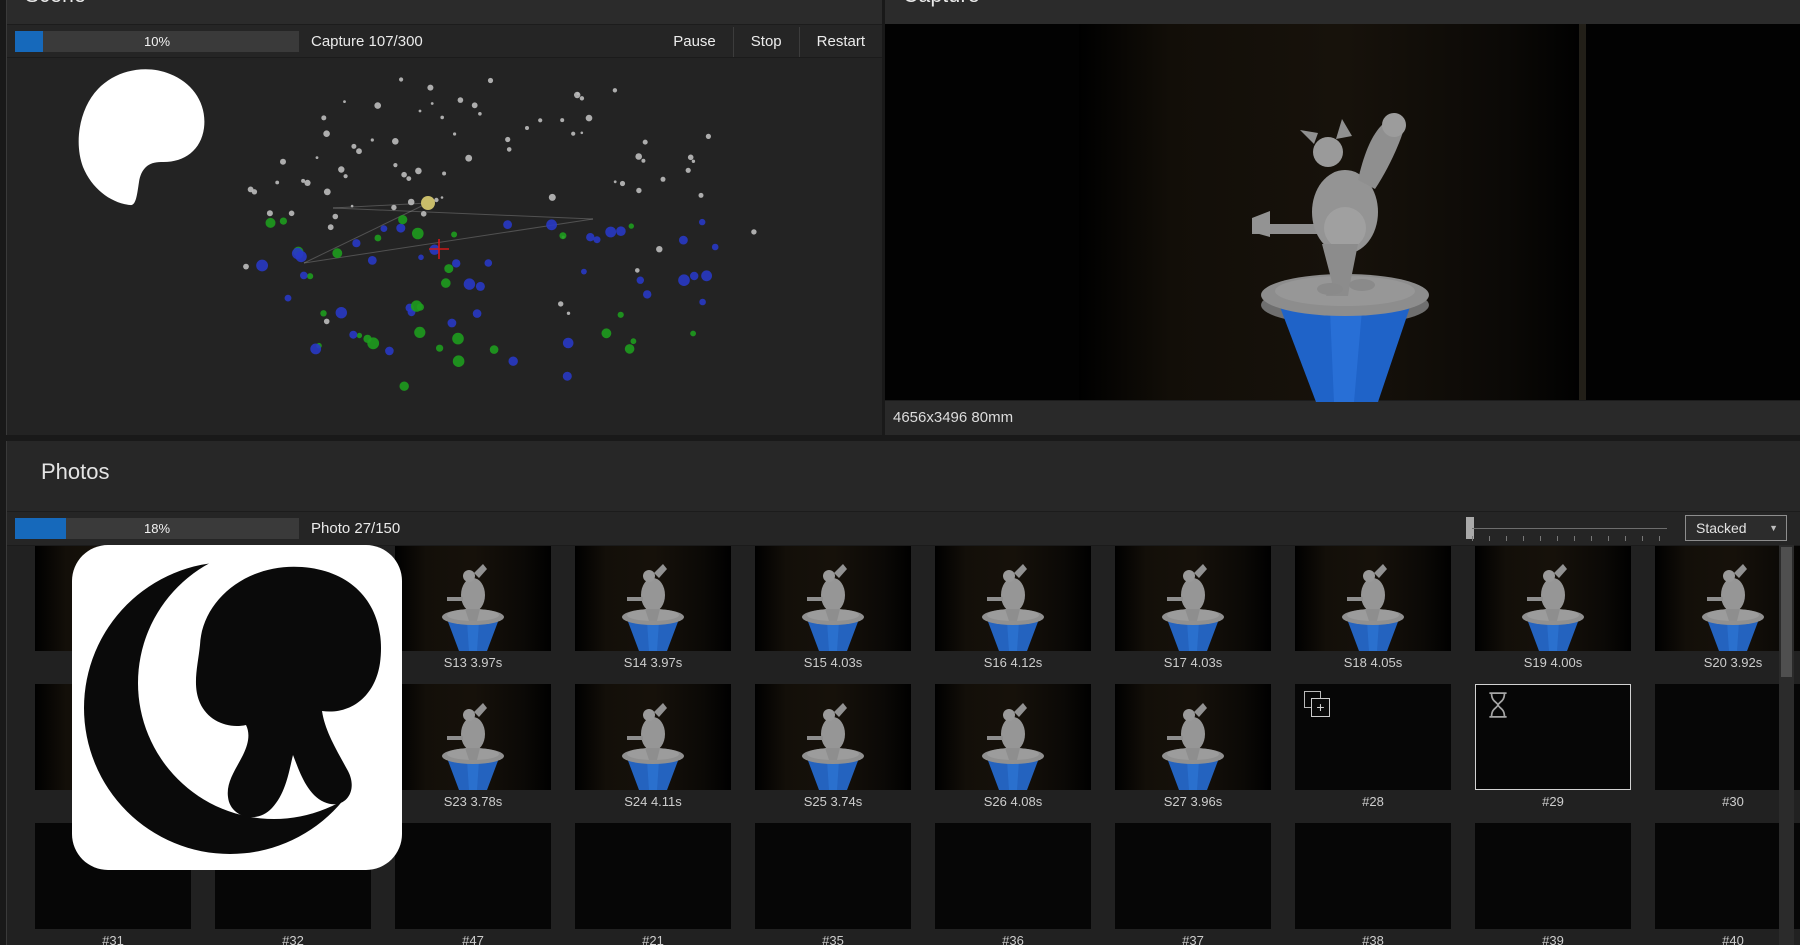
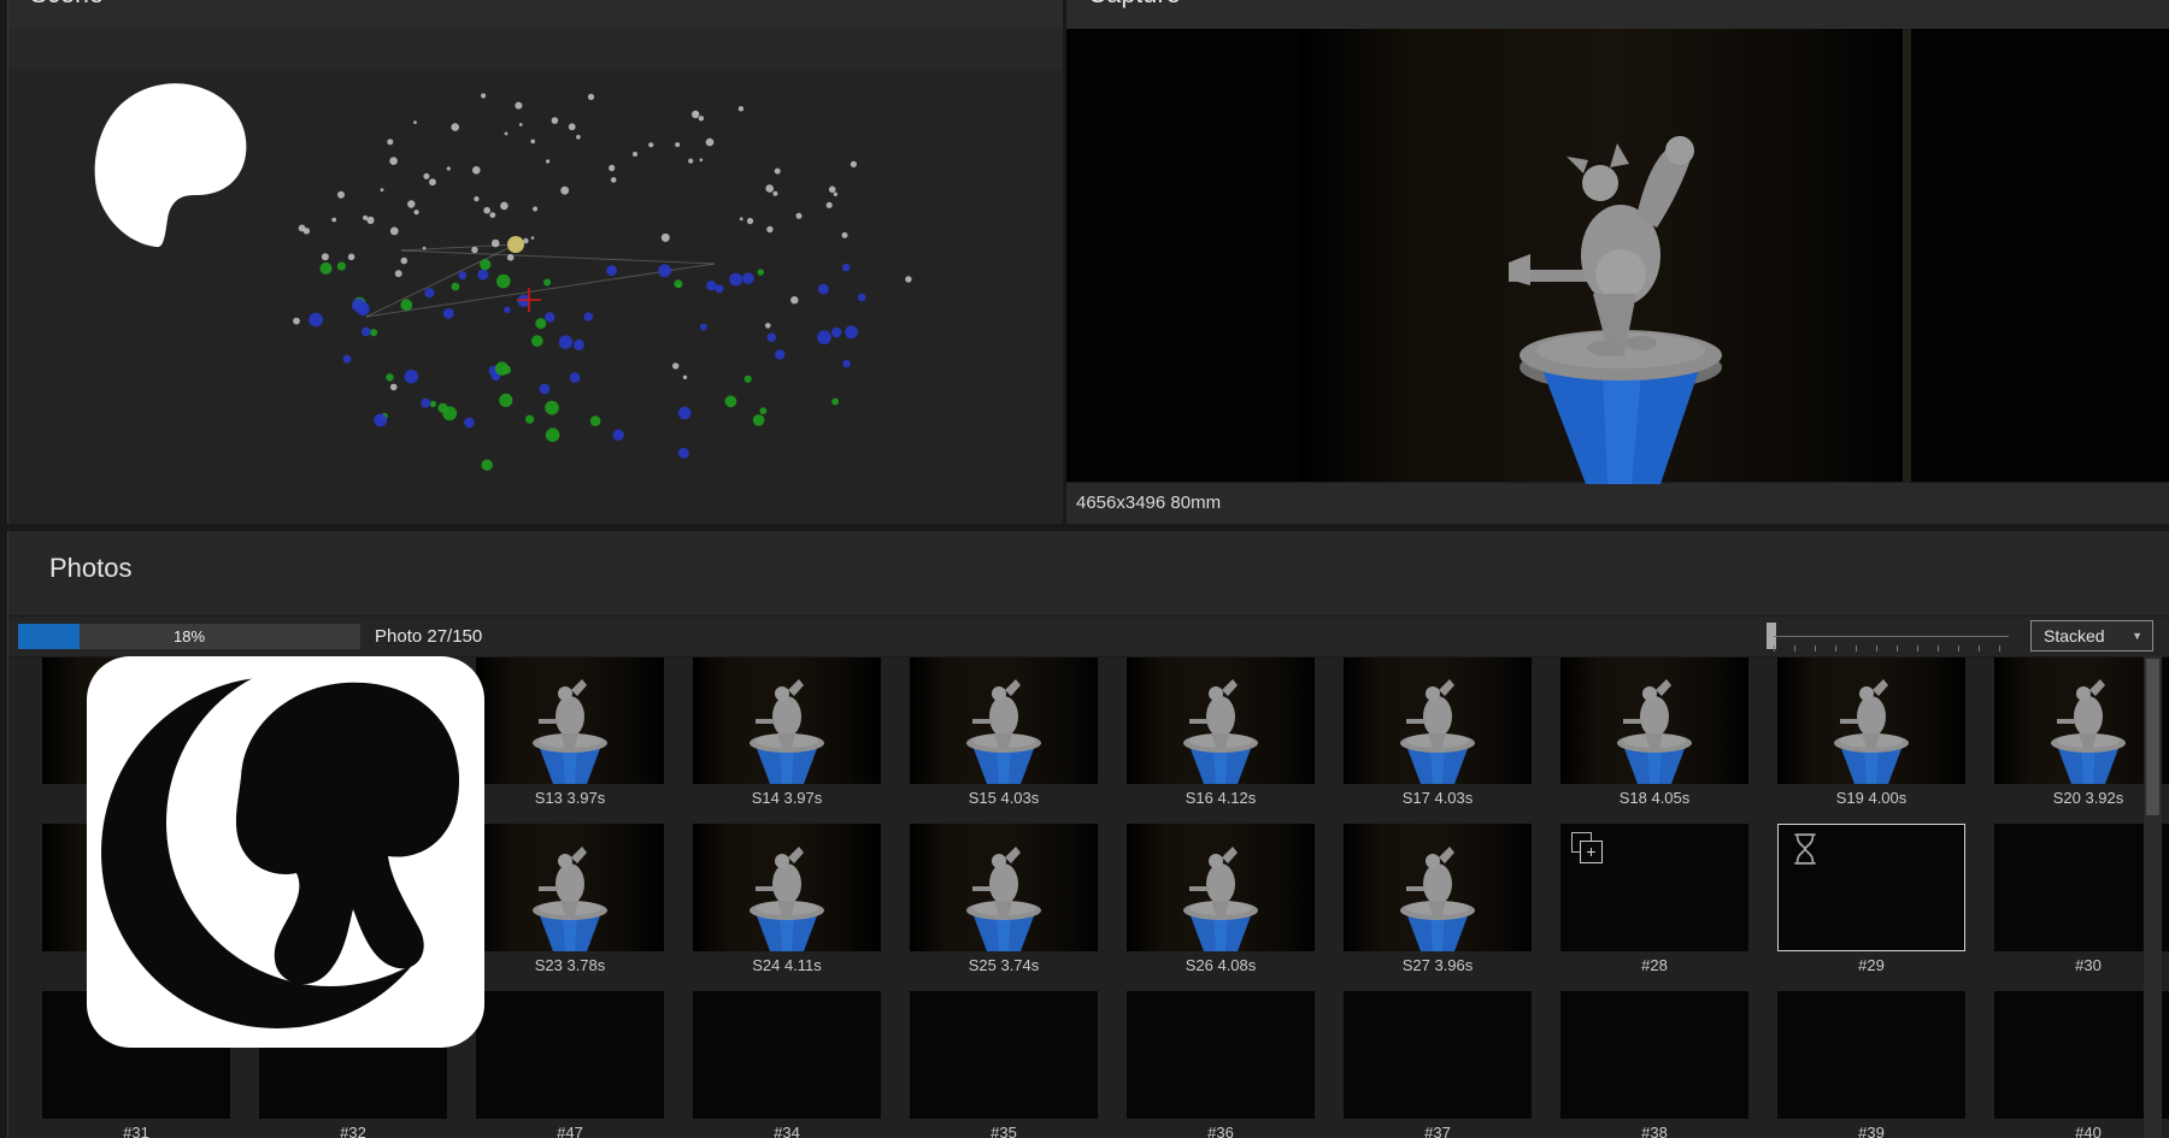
- 10%
- Capture 107/300
- Pause
- Stop
- Restart
  4656x3496 80mm
  Photos
  18%
  Photo 27/150
  Stacked
  ▼
  S13 3.97s
  S14 3.97s
  S15 4.03s
  S16 4.12s
  S17 4.03s
  S18 4.05s
  S19 4.00s
  S20 3.92s
  S23 3.78s
  S24 4.11s
  S25 3.74s
  S26 4.08s
  S27 3.96s
  +
  #28
  #29
  #30
  #31
  #32
  #47
- #21
+ #34
  #35
  #36
  #37
  #38
  #39
  #40
